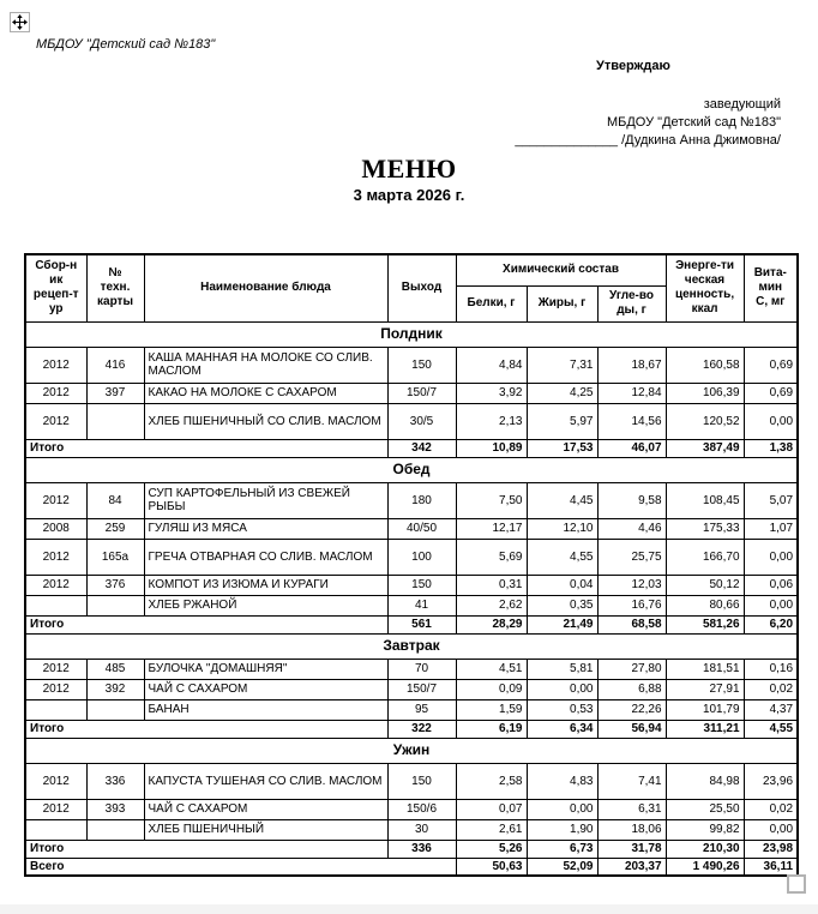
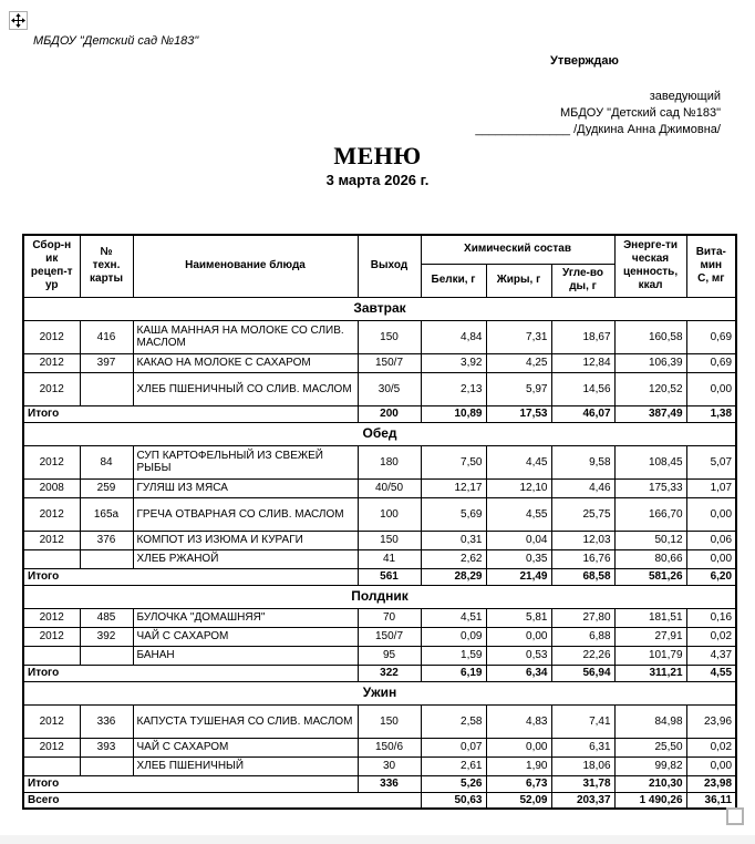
  МБДОУ "Детский сад №183"
  Утверждаю
  заведующий
  МБДОУ "Детский сад №183"
  ______________ /Дудкина Анна Джимовна/
  МЕНЮ
  3 марта 2026 г.
  Сбор-н ик рецеп-т ур	№ техн. карты	Наименование блюда	Выход	Химический состав	Энерге-ти ческая ценность, ккал	Вита- мин С, мг
  Белки, г	Жиры, г	Угле-во ды, г
- Полдник
+ Завтрак
  2012	416	КАША МАННАЯ НА МОЛОКЕ СО СЛИВ. МАСЛОМ	150	4,84	7,31	18,67	160,58	0,69
  2012	397	КАКАО НА МОЛОКЕ С САХАРОМ	150/7	3,92	4,25	12,84	106,39	0,69
  2012		ХЛЕБ ПШЕНИЧНЫЙ СО СЛИВ. МАСЛОМ	30/5	2,13	5,97	14,56	120,52	0,00
- Итого	342	10,89	17,53	46,07	387,49	1,38
+ Итого	200	10,89	17,53	46,07	387,49	1,38
  Обед
  2012	84	СУП КАРТОФЕЛЬНЫЙ ИЗ СВЕЖЕЙ РЫБЫ	180	7,50	4,45	9,58	108,45	5,07
  2008	259	ГУЛЯШ ИЗ МЯСА	40/50	12,17	12,10	4,46	175,33	1,07
  2012	165а	ГРЕЧА ОТВАРНАЯ СО СЛИВ. МАСЛОМ	100	5,69	4,55	25,75	166,70	0,00
  2012	376	КОМПОТ ИЗ ИЗЮМА И КУРАГИ	150	0,31	0,04	12,03	50,12	0,06
  		ХЛЕБ РЖАНОЙ	41	2,62	0,35	16,76	80,66	0,00
  Итого	561	28,29	21,49	68,58	581,26	6,20
- Завтрак
+ Полдник
  2012	485	БУЛОЧКА "ДОМАШНЯЯ"	70	4,51	5,81	27,80	181,51	0,16
  2012	392	ЧАЙ С САХАРОМ	150/7	0,09	0,00	6,88	27,91	0,02
  		БАНАН	95	1,59	0,53	22,26	101,79	4,37
  Итого	322	6,19	6,34	56,94	311,21	4,55
  Ужин
  2012	336	КАПУСТА ТУШЕНАЯ СО СЛИВ. МАСЛОМ	150	2,58	4,83	7,41	84,98	23,96
  2012	393	ЧАЙ С САХАРОМ	150/6	0,07	0,00	6,31	25,50	0,02
  		ХЛЕБ ПШЕНИЧНЫЙ	30	2,61	1,90	18,06	99,82	0,00
  Итого	336	5,26	6,73	31,78	210,30	23,98
  Всего	50,63	52,09	203,37	1 490,26	36,11
